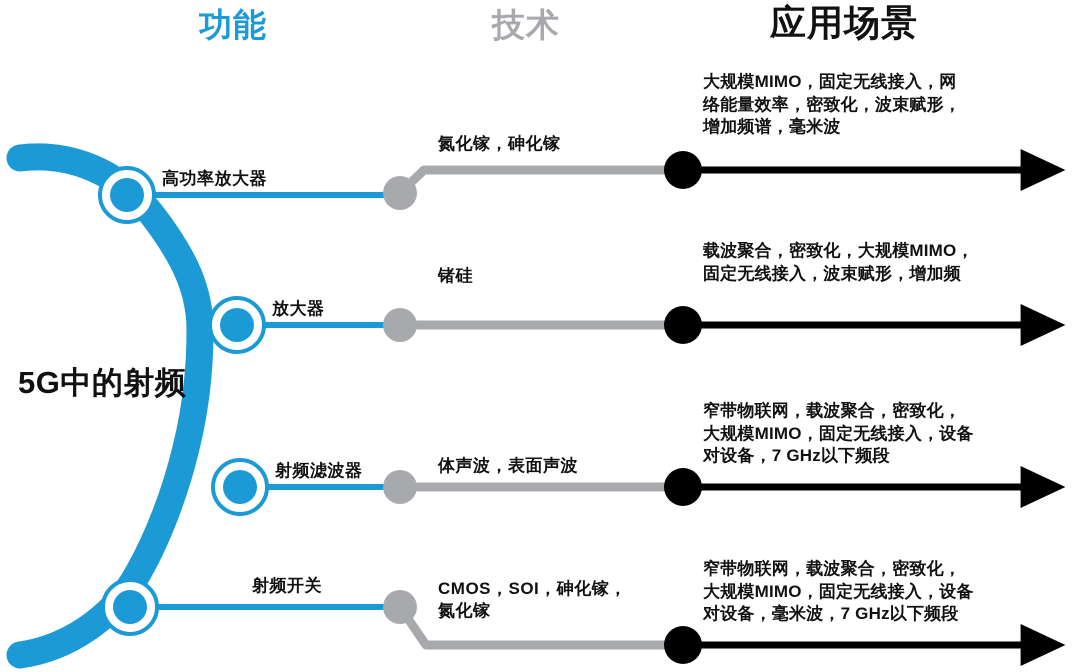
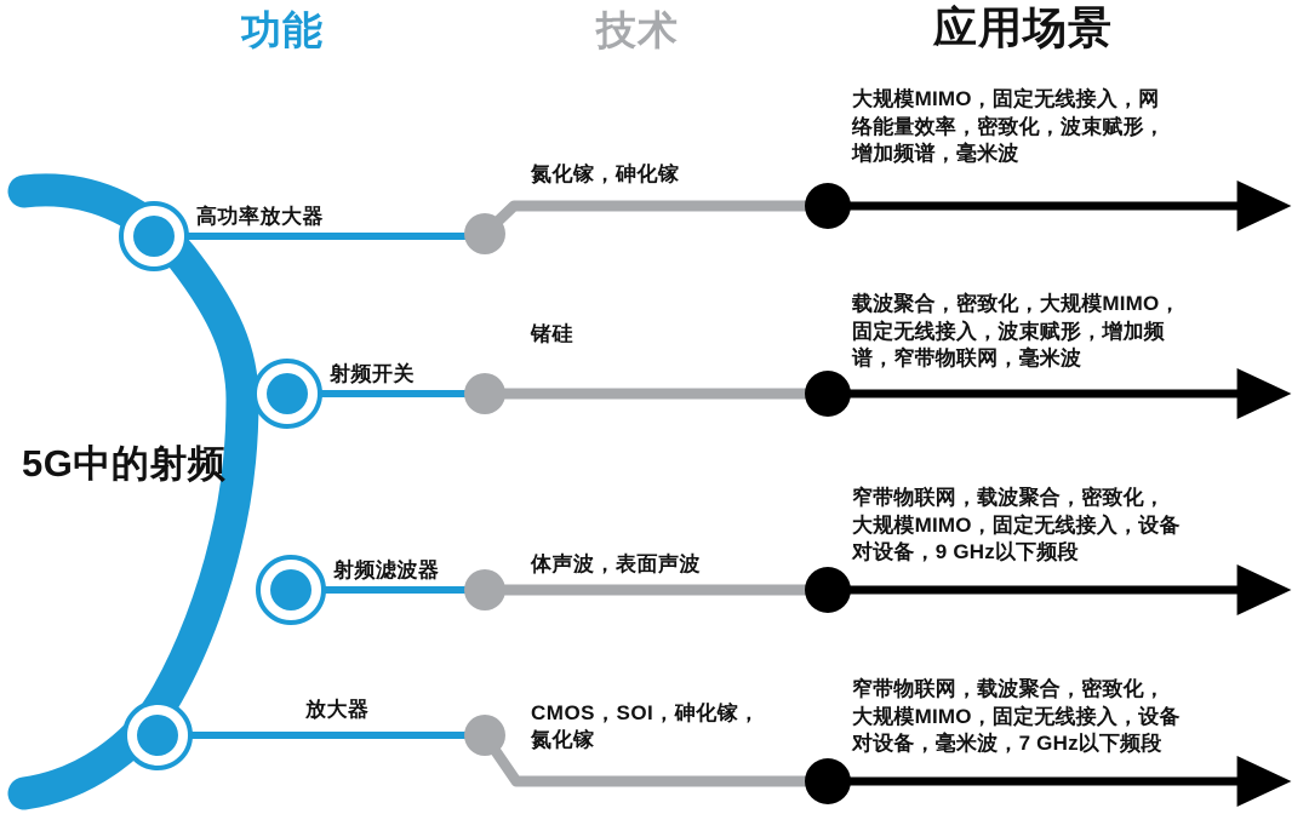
  功能
  技术
  应用场景
  5G中的射频
  高功率放大器
- 放大器
+ 射频开关
  射频滤波器
- 射频开关
+ 放大器
  氮化镓，砷化镓
  锗硅
  体声波，表面声波
  CMOS，SOI，砷化镓，
  氮化镓
  大规模MIMO，固定无线接入，网
  络能量效率，密致化，波束赋形，
  增加频谱，毫米波
  载波聚合，密致化，大规模MIMO，
  固定无线接入，波束赋形，增加频
+ 谱，窄带物联网，毫米波
  窄带物联网，载波聚合，密致化，
  大规模MIMO，固定无线接入，设备
- 对设备，7 GHz以下频段
+ 对设备，9 GHz以下频段
  窄带物联网，载波聚合，密致化，
  大规模MIMO，固定无线接入，设备
  对设备，毫米波，7 GHz以下频段
